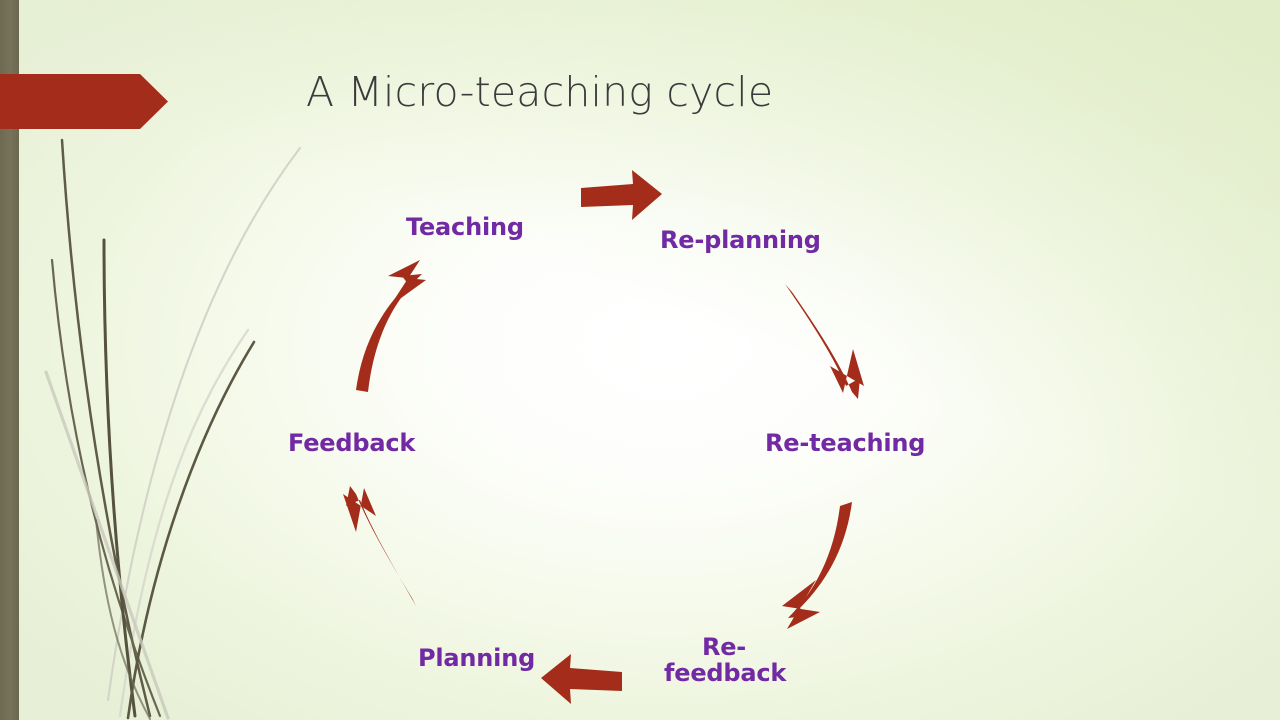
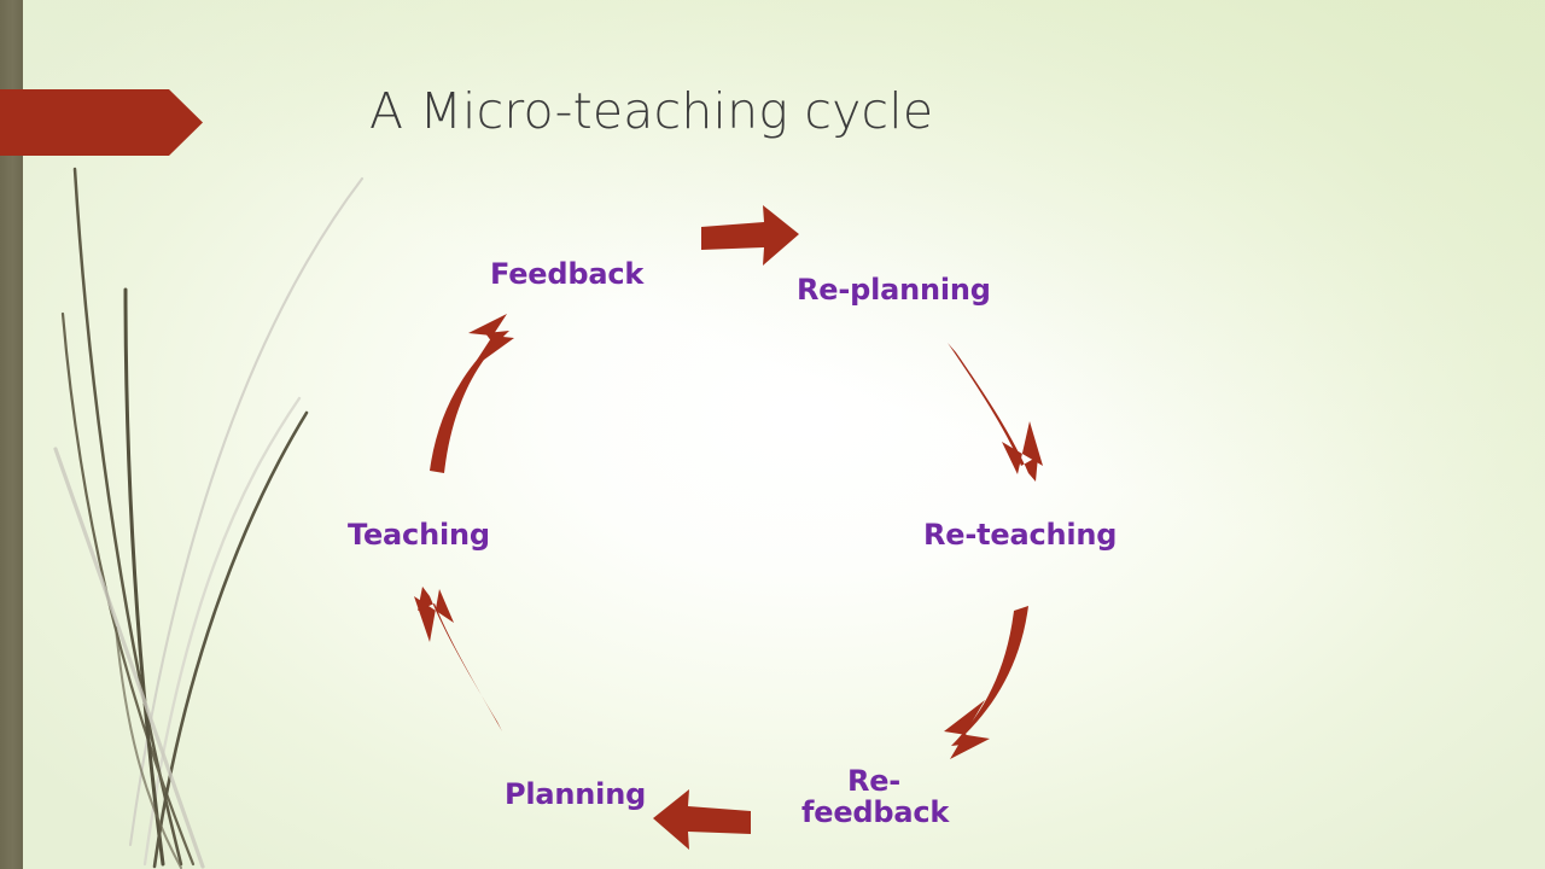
  A Micro-teaching cycle
- Teaching
+ Feedback
  Re-planning
  Re-teaching
  Re-
  feedback
  Planning
- Feedback
+ Teaching
